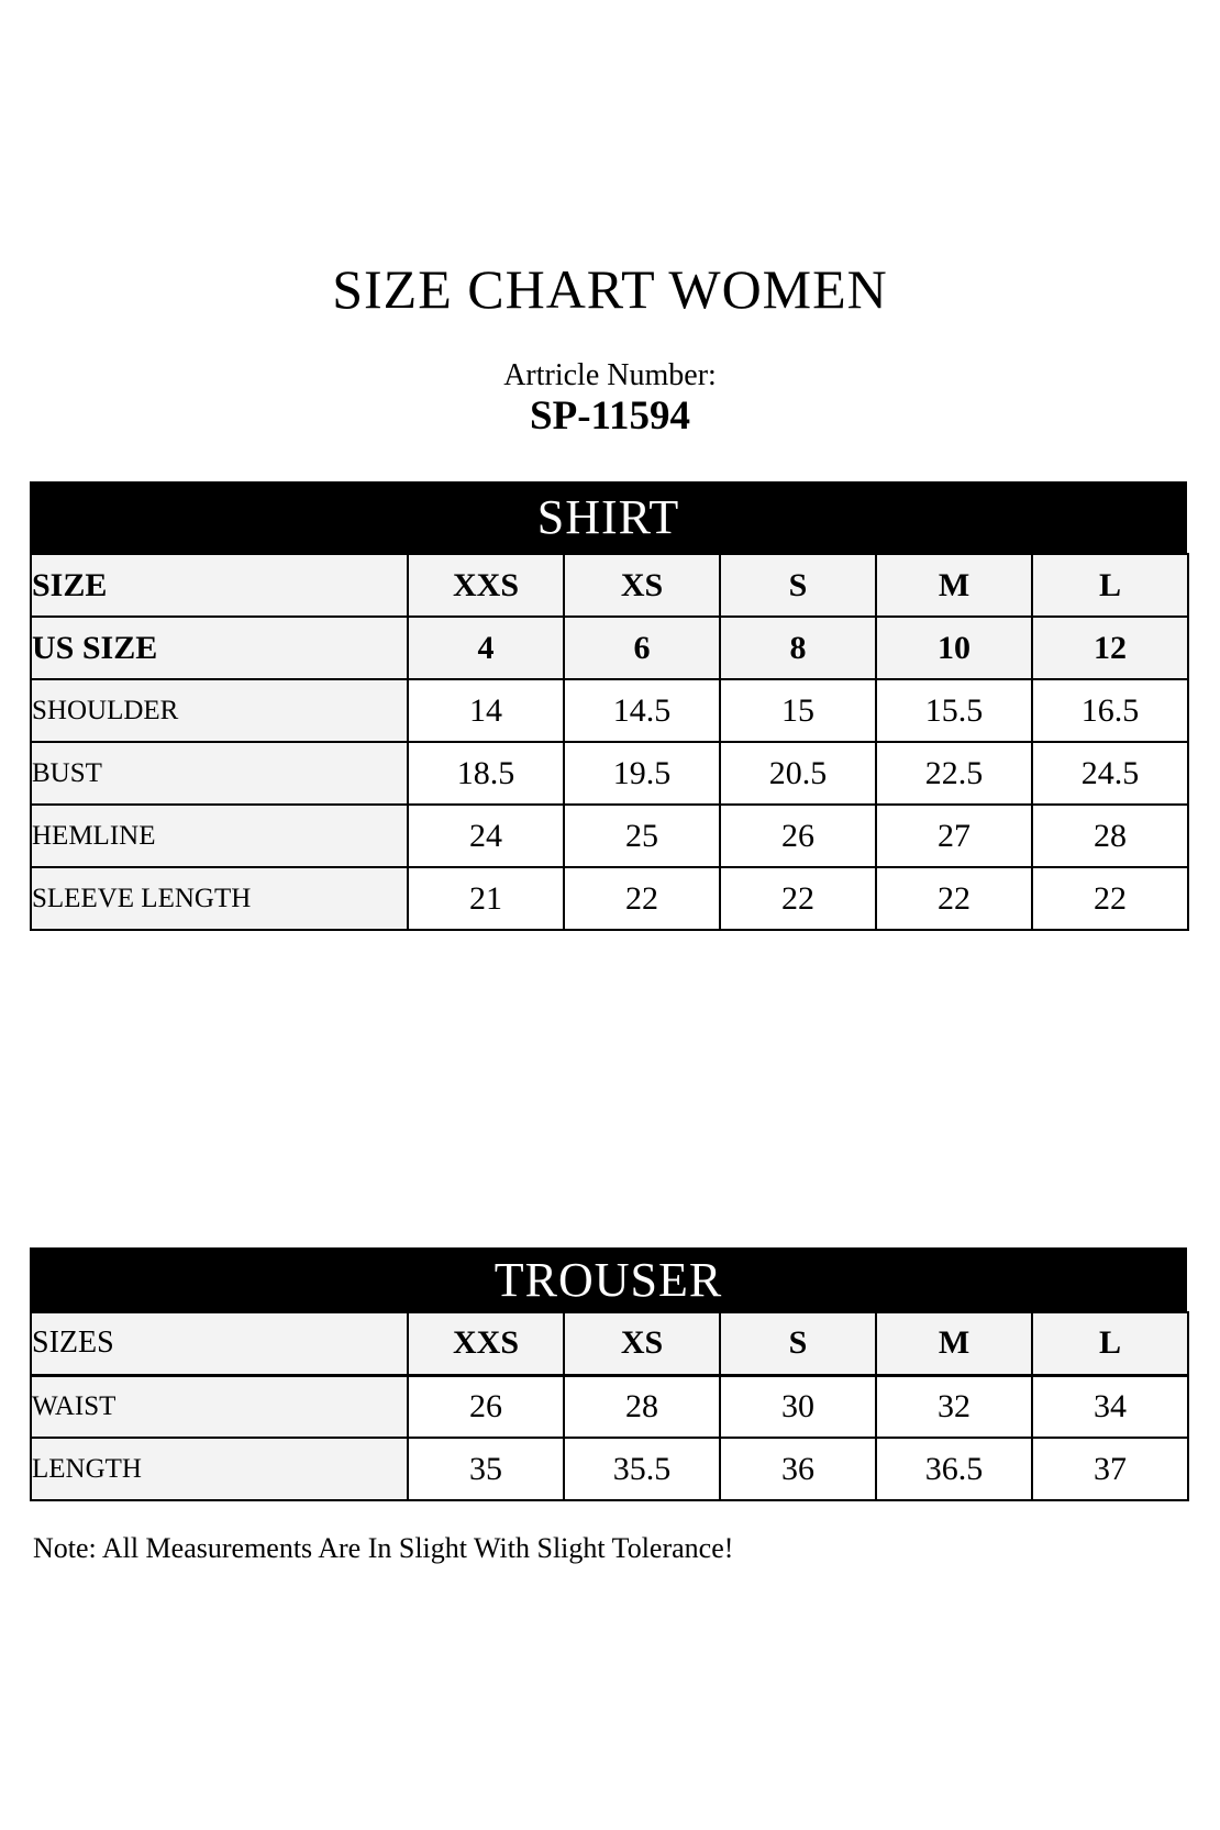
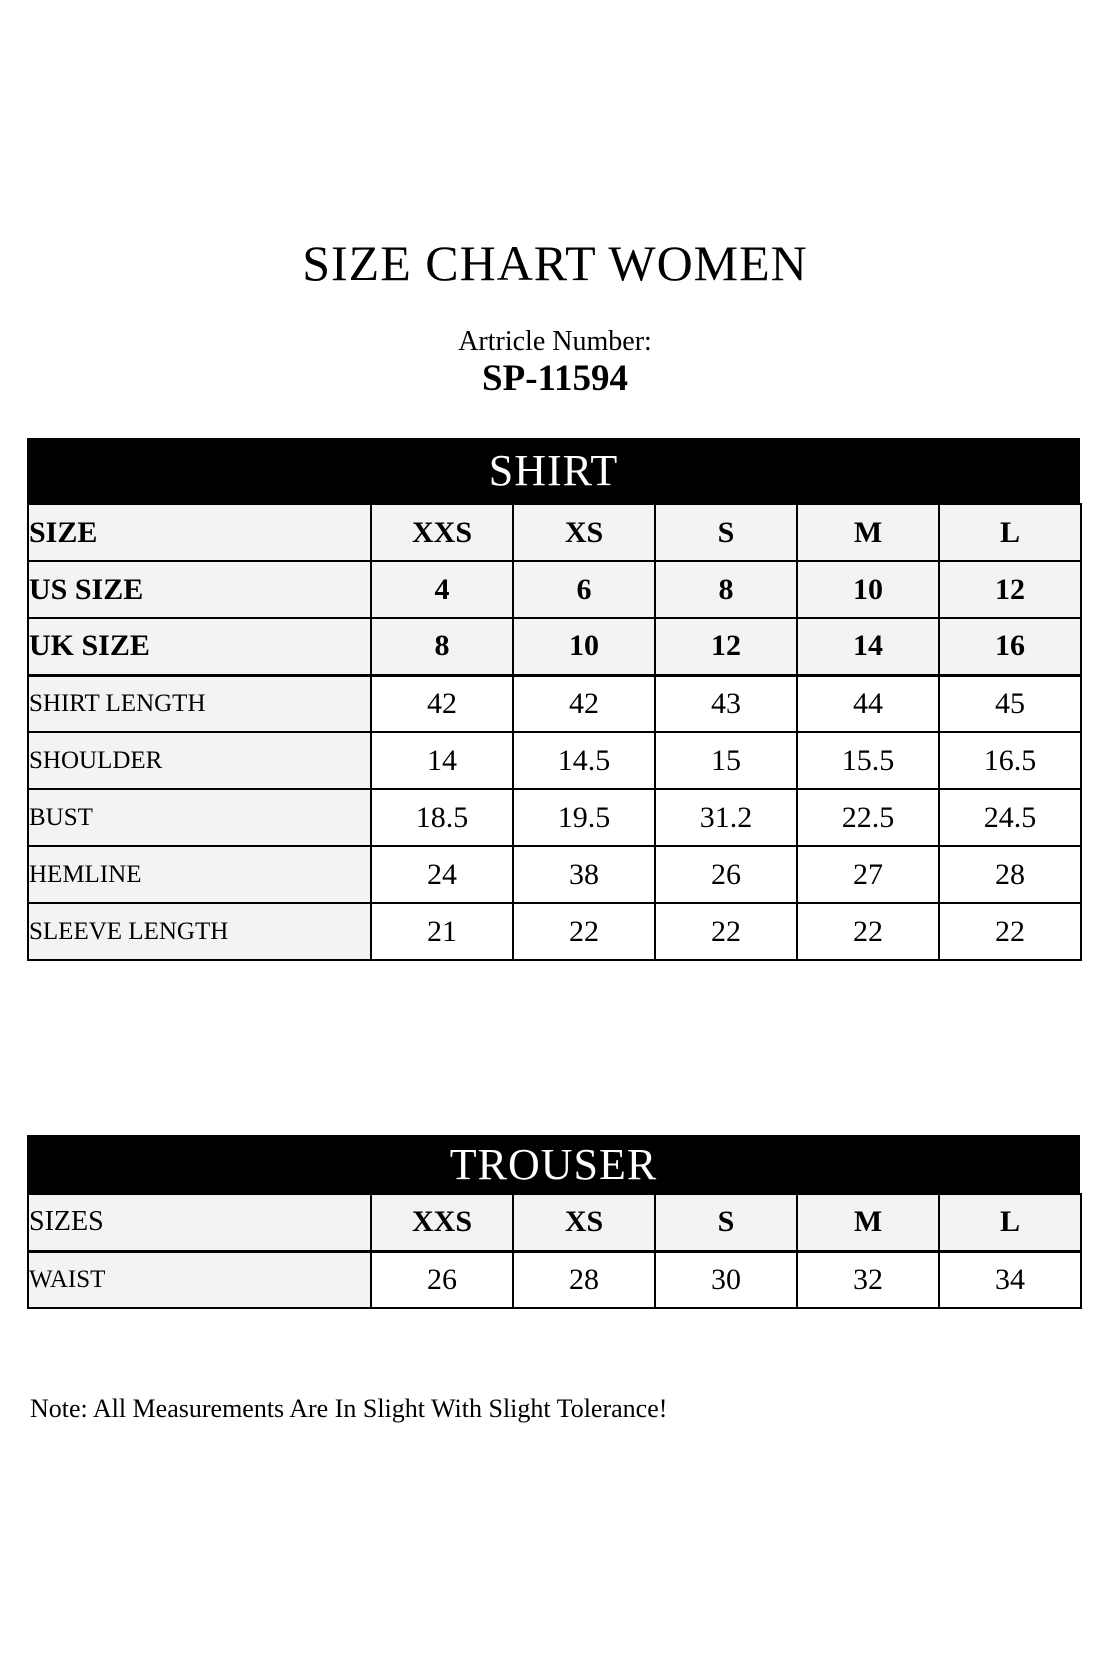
  SIZE CHART WOMEN
  Artricle Number:
  SP-11594
  SHIRT
  SIZE	XXS	XS	S	M	L
  US SIZE	4	6	8	10	12
+ UK SIZE	8	10	12	14	16
+ SHIRT LENGTH	42	42	43	44	45
  SHOULDER	14	14.5	15	15.5	16.5
- BUST	18.5	19.5	20.5	22.5	24.5
+ BUST	18.5	19.5	31.2	22.5	24.5
- HEMLINE	24	25	26	27	28
+ HEMLINE	24	38	26	27	28
  SLEEVE LENGTH	21	22	22	22	22
  TROUSER
  SIZES	XXS	XS	S	M	L
  WAIST	26	28	30	32	34
- LENGTH	35	35.5	36	36.5	37
  Note: All Measurements Are In Slight With Slight Tolerance!
